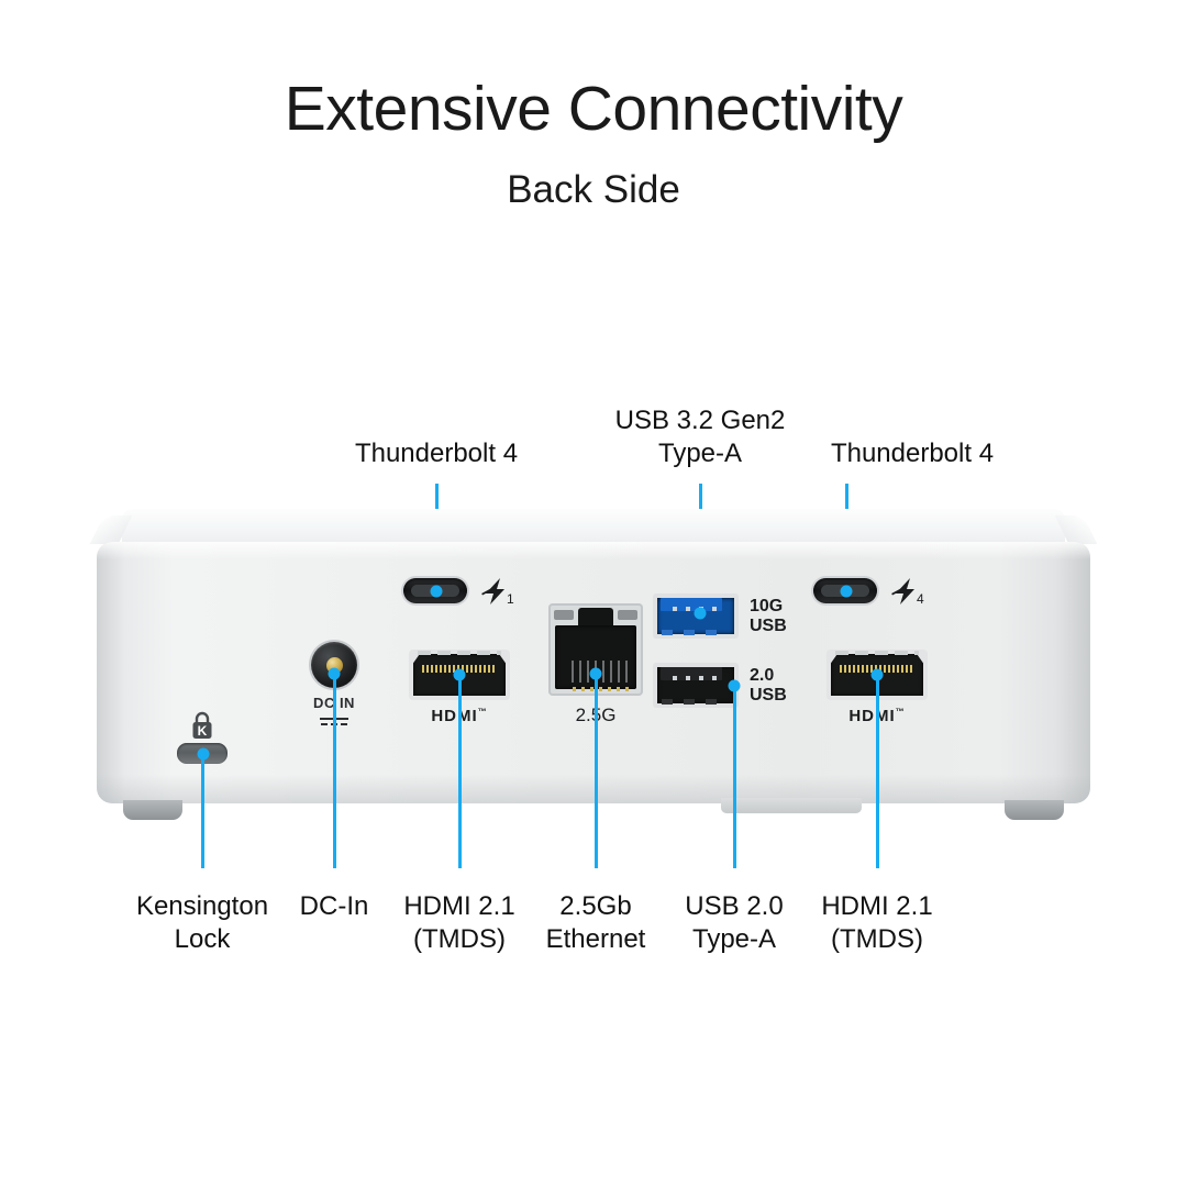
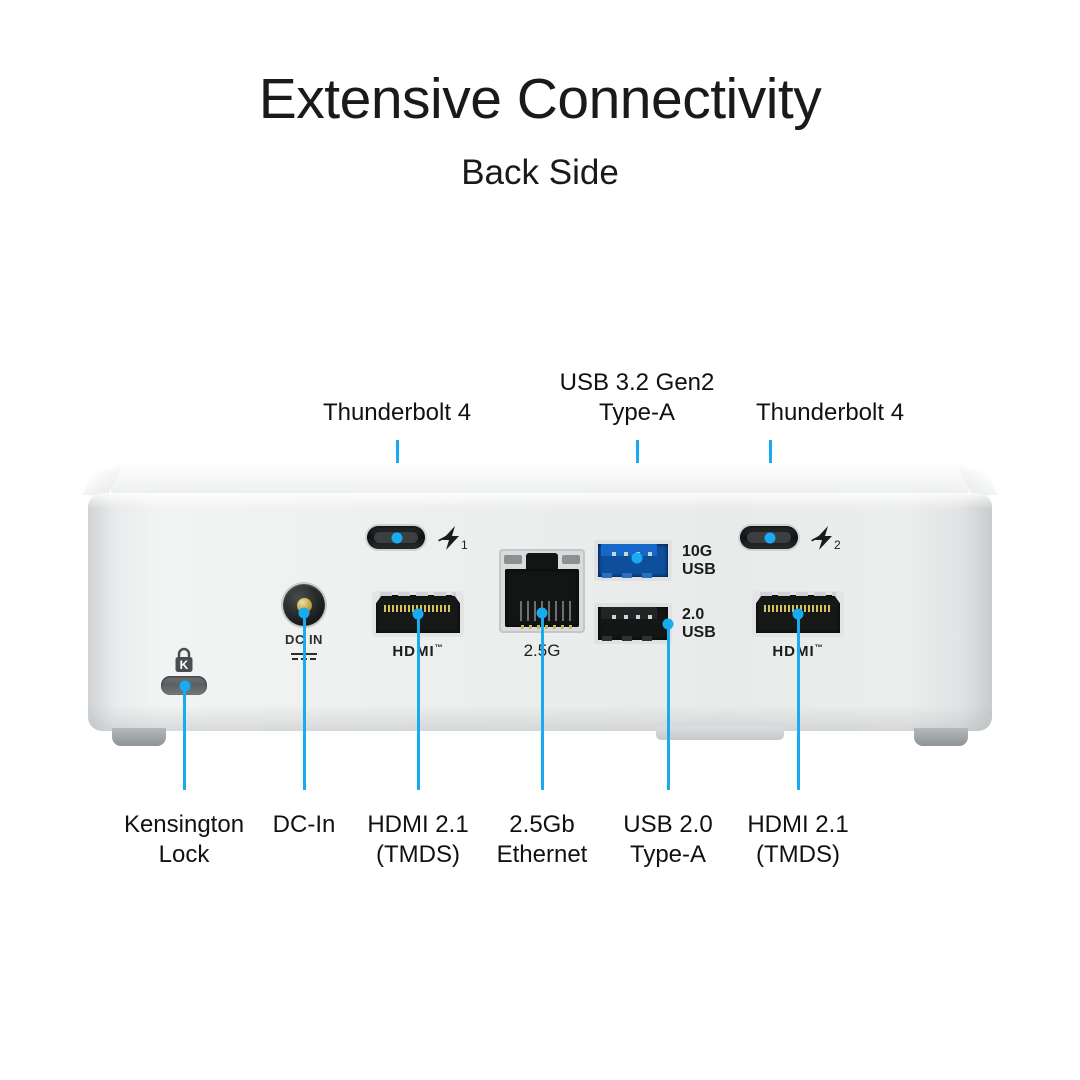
  Extensive Connectivity
  Back Side
  Thunderbolt 4
  USB 3.2 Gen2
  Type-A
  Thunderbolt 4
  K
  DC IN
  1
  HDMI™
  2.G
  10G
  USB
  2.0
  USB
- 4
+ 2
  HDMI™
  Kensington
  Lock
  DC-In
  HDMI 2.1
  (TMDS)
  2.5Gb
  Ethernet
  USB 2.0
  Type-A
  HDMI 2.1
  (TMDS)
